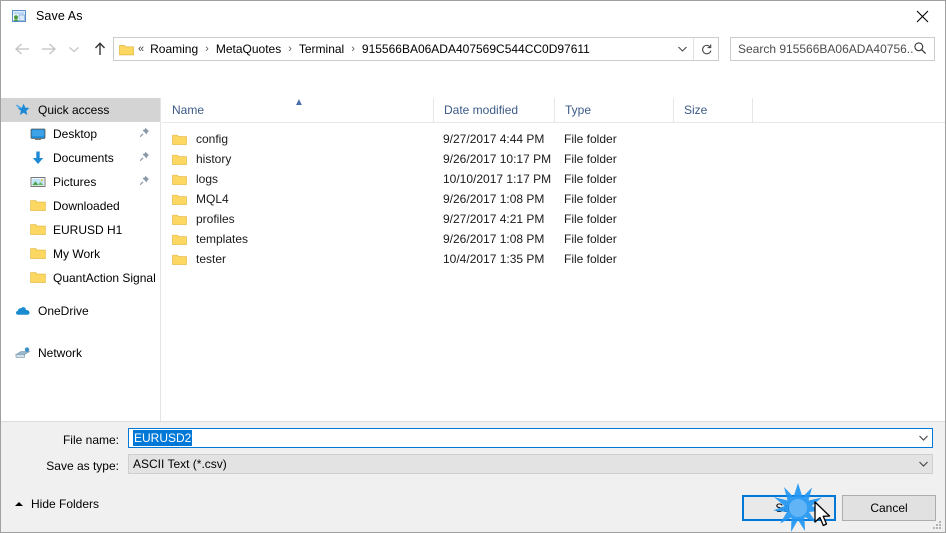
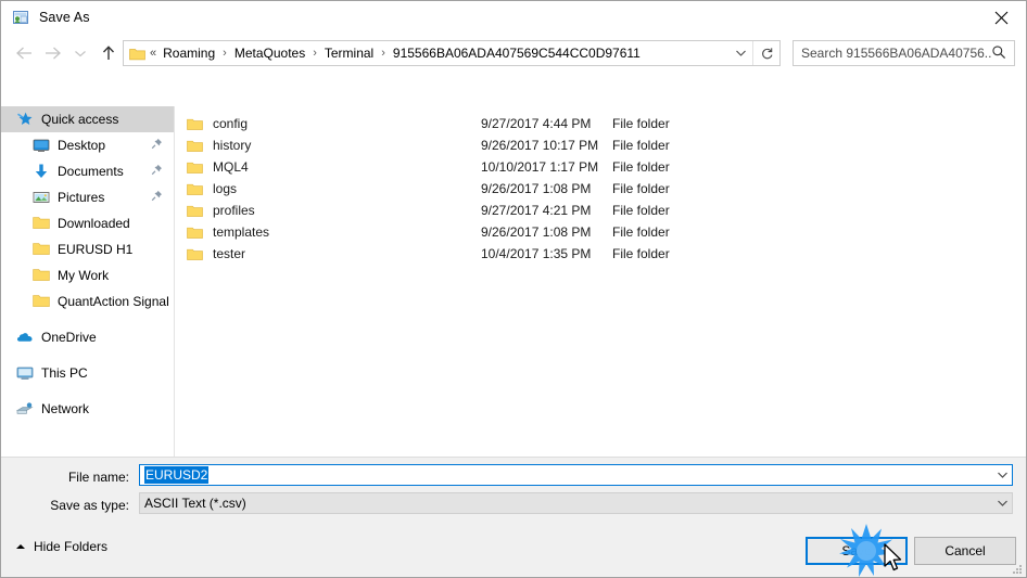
  Save As
  «
  Roaming
  ›
  MetaQuotes
  ›
  Terminal
  ›
  915566BA06ADA407569C544CC0D97611
  Search 915566BA06ADA40756..
  Quick access
  Desktop
  Documents
  Pictures
  Downloaded
  EURUSD H1
  My Work
  QuantAction Signal
  OneDrive
+ This PC
  Network
- Name
- ▲
- Date modified
- Type
- Size
  config
  9/27/2017 4:44 PM
  File folder
  history
  9/26/2017 10:17 PM
  File folder
- logs
+ MQL4
  10/10/2017 1:17 PM
  File folder
- MQL4
+ logs
  9/26/2017 1:08 PM
  File folder
  profiles
  9/27/2017 4:21 PM
  File folder
  templates
  9/26/2017 1:08 PM
  File folder
  tester
  10/4/2017 1:35 PM
  File folder
  File name:
  EURUSD2
  Save as type:
  ASCII Text (*.csv)
  Hide Folders
  Cancel
